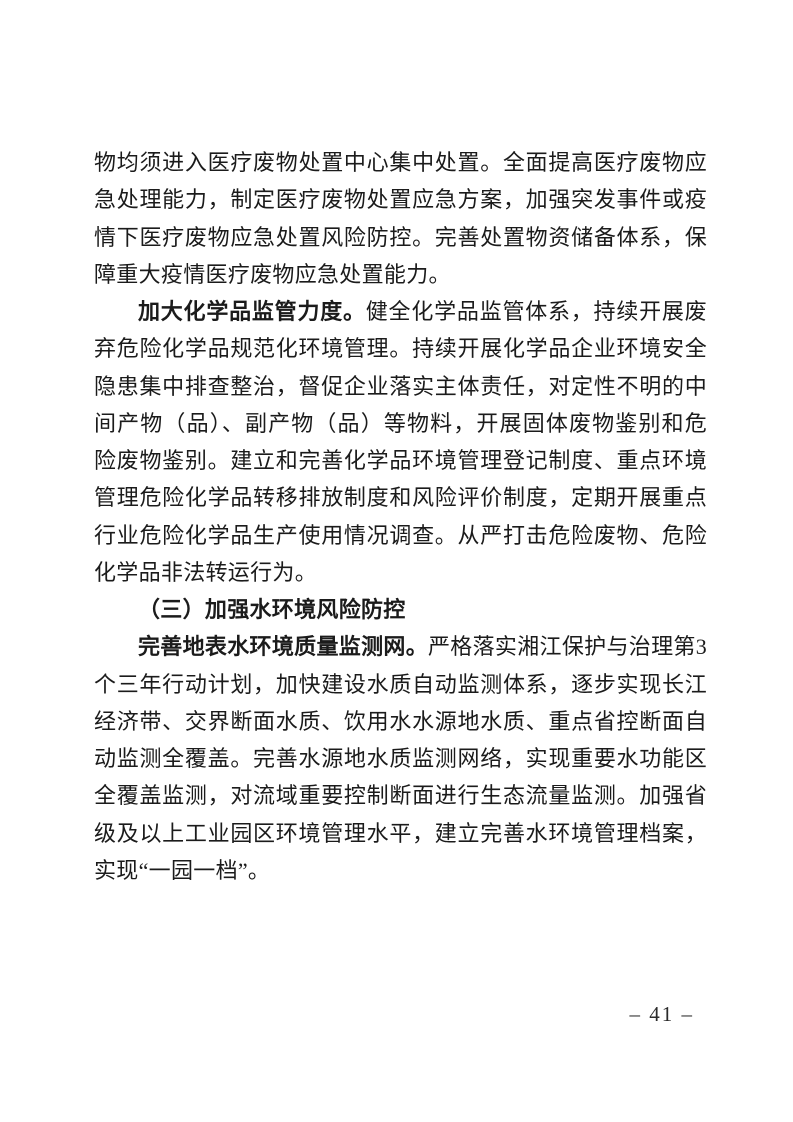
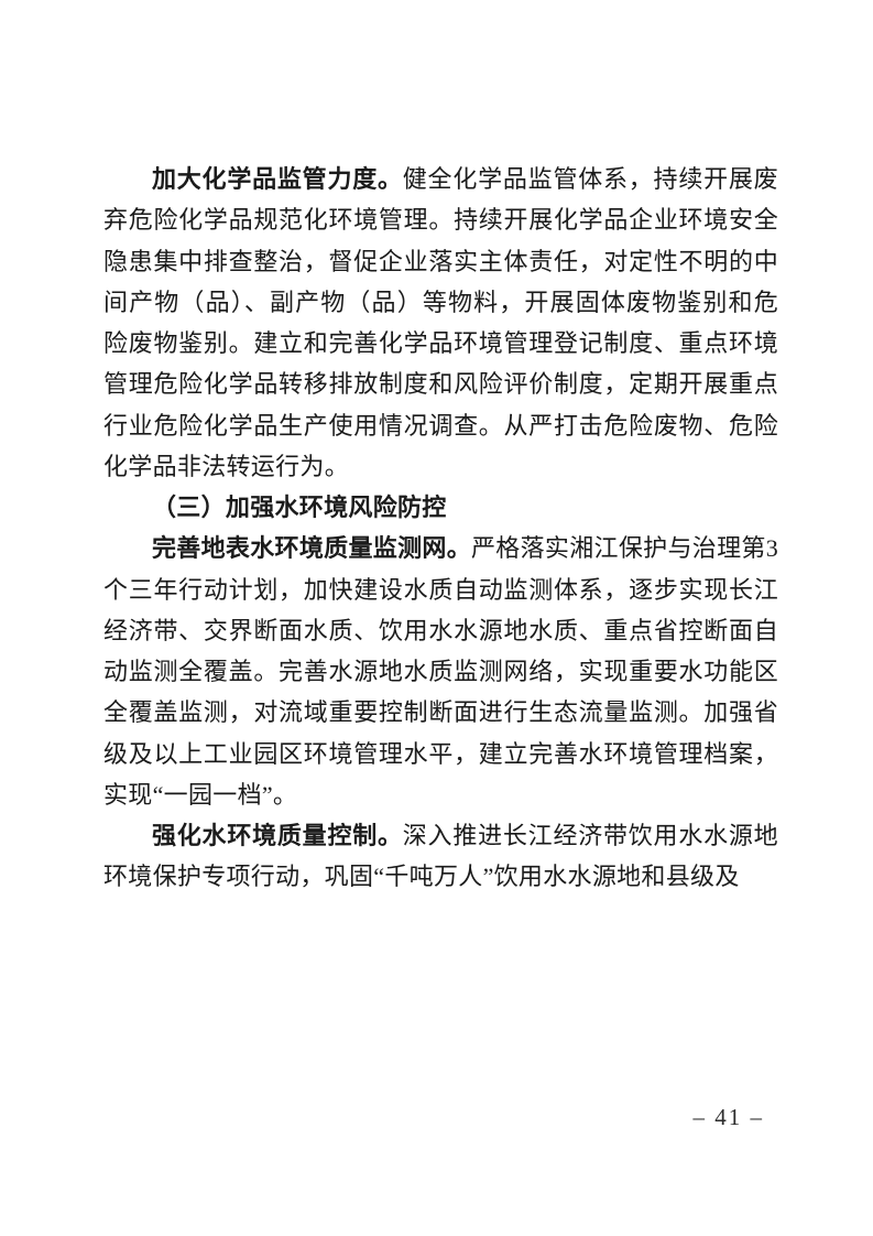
- 物均须进入医疗废物处置中心集中处置。全面提高医疗废物应急处理能力，制定医疗废物处置应急方案，加强突发事件或疫情下医疗废物应急处置风险防控。完善处置物资储备体系，保障重大疫情医疗废物应急处置能力。
  加大化学品监管力度。健全化学品监管体系，持续开展废弃危险化学品规范化环境管理。持续开展化学品企业环境安全隐患集中排查整治，督促企业落实主体责任，对定性不明的中间产物（品）、副产物（品）等物料，开展固体废物鉴别和危险废物鉴别。建立和完善化学品环境管理登记制度、重点环境管理危险化学品转移排放制度和风险评价制度，定期开展重点行业危险化学品生产使用情况调查。从严打击危险废物、危险化学品非法转运行为。
  （三）加强水环境风险防控
  完善地表水环境质量监测网。严格落实湘江保护与治理第3个三年行动计划，加快建设水质自动监测体系，逐步实现长江经济带、交界断面水质、饮用水水源地水质、重点省控断面自动监测全覆盖。完善水源地水质监测网络，实现重要水功能区全覆盖监测，对流域重要控制断面进行生态流量监测。加强省级及以上工业园区环境管理水平，建立完善水环境管理档案，实现“一园一档”。
+ 强化水环境质量控制。深入推进长江经济带饮用水水源地环境保护专项行动，巩固“千吨万人”饮用水水源地和县级及
  – 41 –
